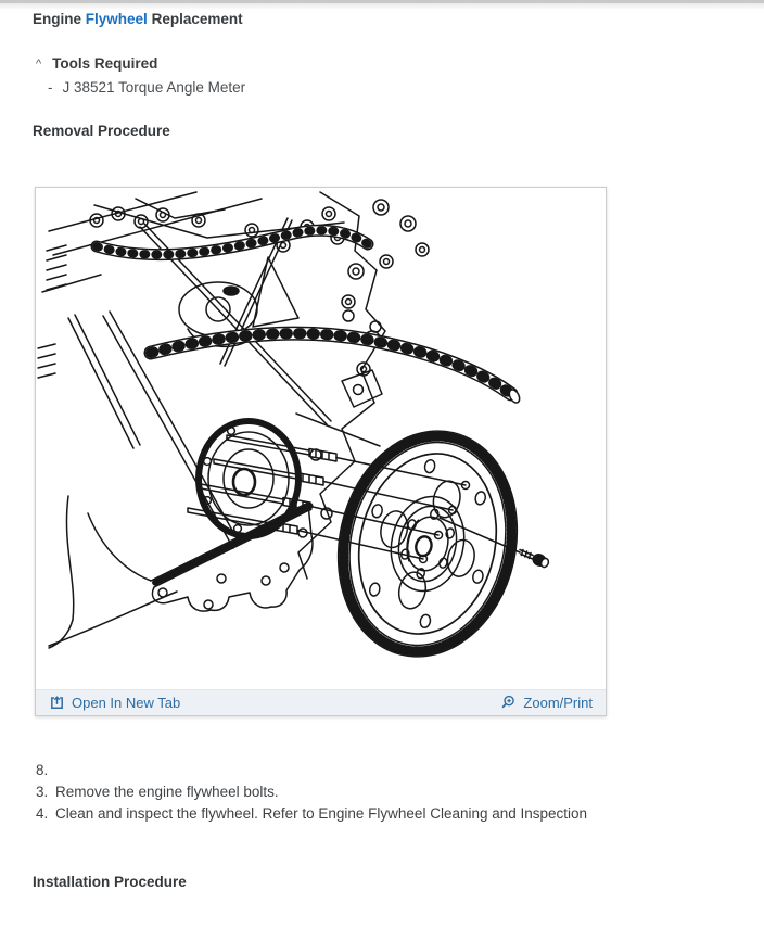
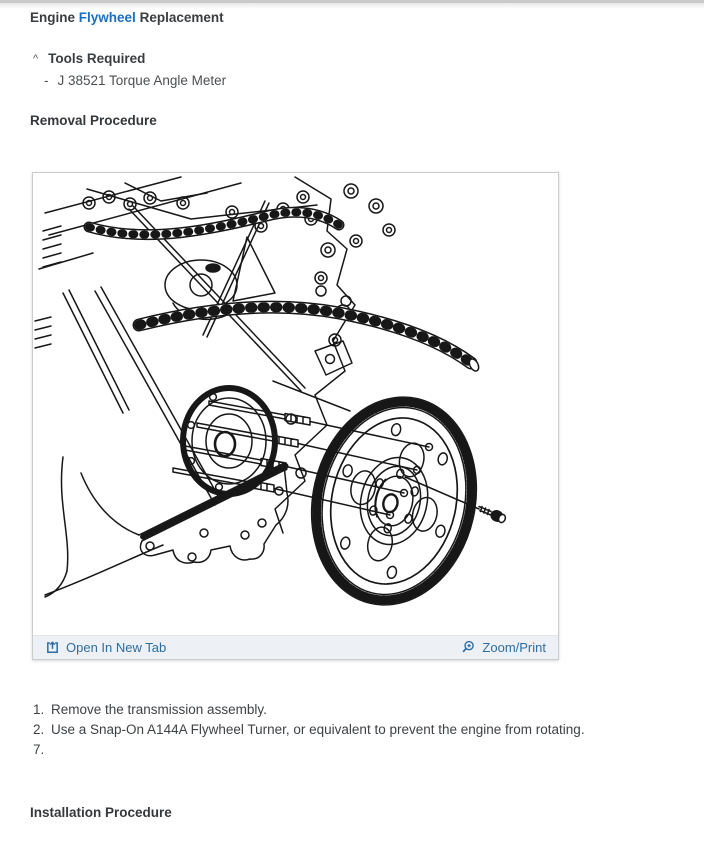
  Engine Flywheel Replacement
  ^
  Tools Required
  -
  J 38521 Torque Angle Meter
  Removal Procedure
  Open In New Tab
  Zoom/Print
- 8.
+ 1.
+ Remove the transmission assembly.
+ 2.
+ Use a Snap-On A144A Flywheel Turner, or equivalent to prevent the engine from rotating.
- 3.
+ 7.
- Remove the engine flywheel bolts.
- 4.
- Clean and inspect the flywheel. Refer to Engine Flywheel Cleaning and Inspection
  Installation Procedure
